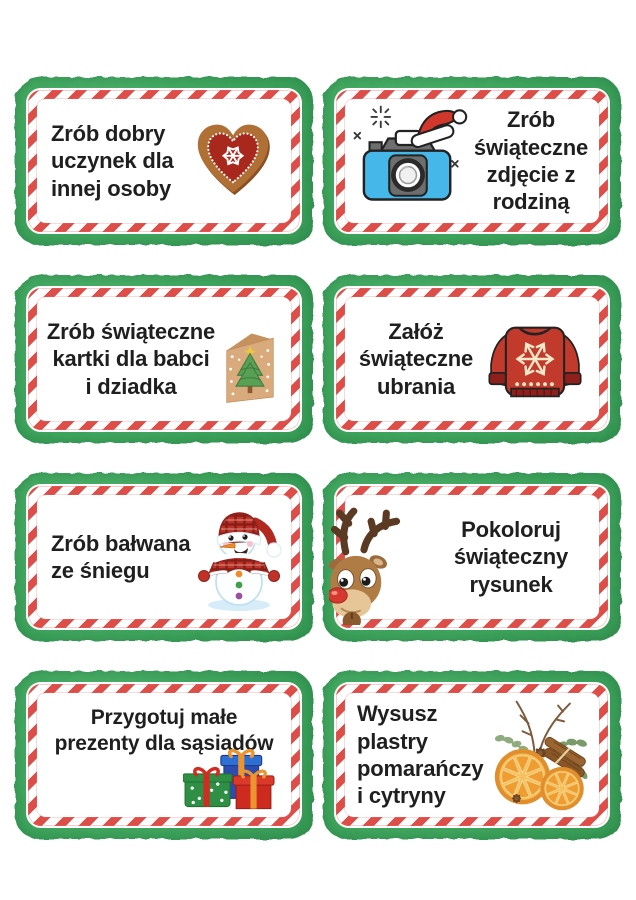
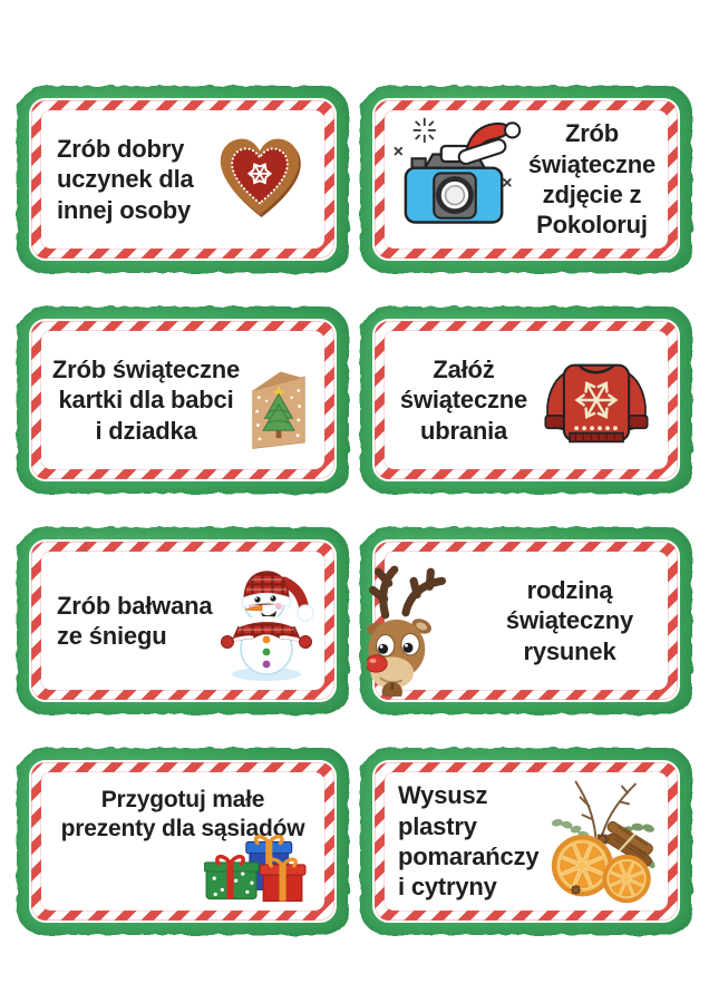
  Zrób dobry
  uczynek dla
  innej osoby
  Zrób
  świąteczne
  zdjęcie z
- rodziną
+ Pokoloruj
  Zrób świąteczne
  kartki dla babci
  i dziadka
  Załóż
  świąteczne
  ubrania
  Zrób bałwana
  ze śniegu
- Pokoloruj
+ rodziną
  świąteczny
  rysunek
  Przygotuj małe
  prezenty dla sąsiadów
  Wysusz
  plastry
  pomarańczy
  i cytryny
